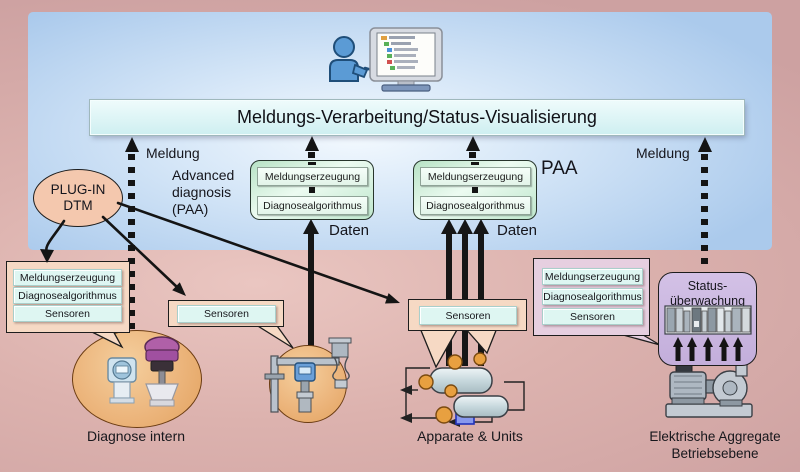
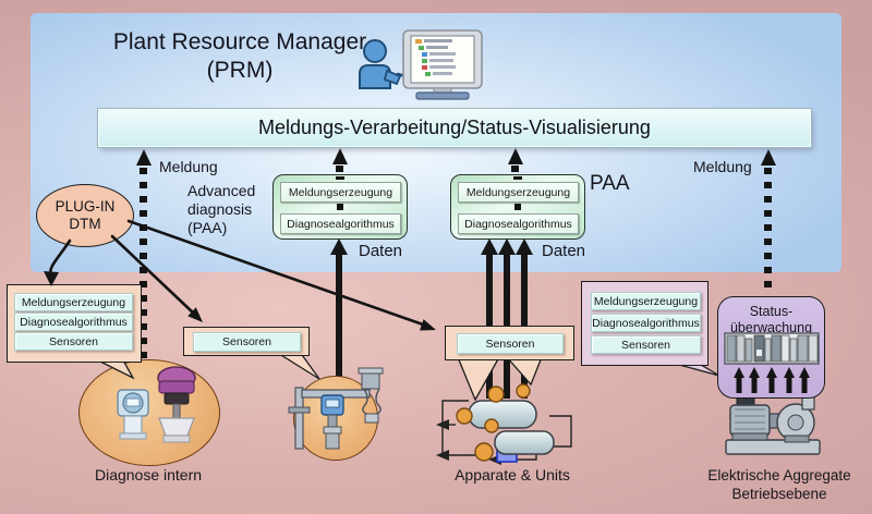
+ Plant Resource Manager
+ (PRM)
  Meldungs-Verarbeitung/Status-Visualisierung
  Meldung
  Meldung
  Advanced
  diagnosis
  (PAA)
  PAA
  Daten
  Daten
  Meldungserzeugung
  Diagnosealgorithmus
  Meldungserzeugung
  Diagnosealgorithmus
  PLUG-IN
  DTM
  Meldungserzeugung
  Diagnosealgorithmus
  Sensoren
  Sensoren
  Sensoren
  Meldungserzeugung
  Diagnosealgorithmus
  Sensoren
  Status-
  überwachung
  Diagnose intern
  Apparate & Units
  Elektrische Aggregate
  Betriebsebene
